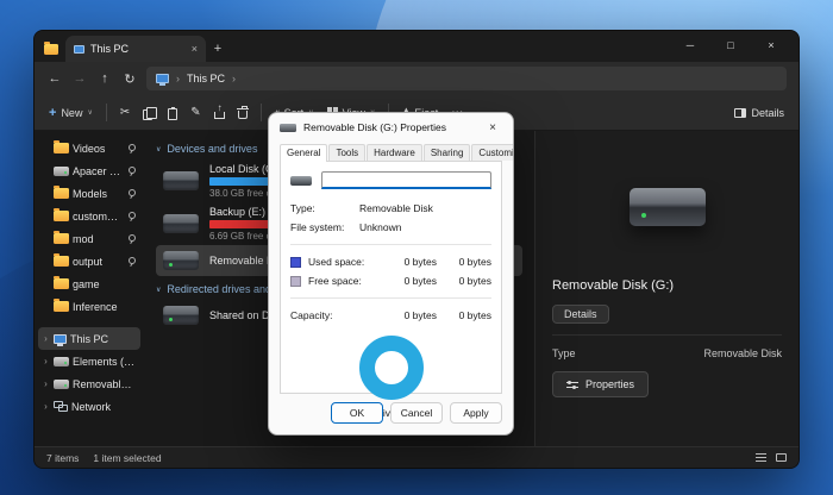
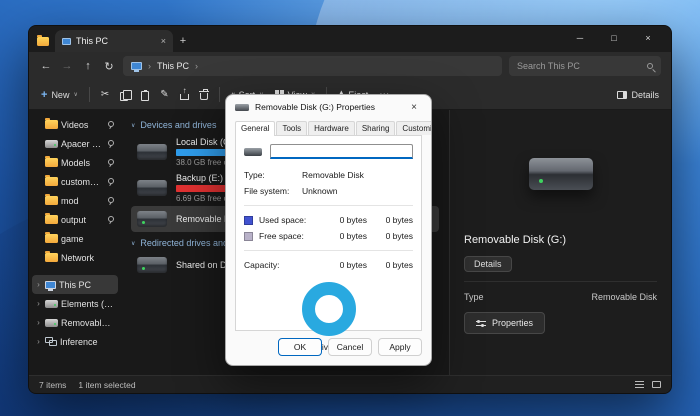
  This PC
  ×
  +
  ─
  □
  ×
  ←
  →
  ↑
  ↻
  ›
  This PC
  ›
+ Search This PC
  +
  New
  ✂
  ✎
  Details
  Videos
  Apacer (D:
  Models
  custom_no
  mod
  output
  game
- Inference
+ Network
  ›
  This PC
  ›
  Elements (H:)
  ›
  Removable D
  ›
- Network
+ Inference
  Devices and drives
  Local Disk (
  Backup (E:)
  Removable Disk (G:)
  Details
  Type
  Removable Disk
  Properties
  7 items
  1 item selected
  Removable Disk (G:) Properties
  ×
  General
  Tools
  Hardware
  Sharing
  Customi
  Type:
  Removable Disk
  File system:
  Unknown
  Used space:
  0 bytes
  0 bytes
  Free space:
  0 bytes
  0 bytes
  Capacity:
  0 bytes
  0 bytes
  OK
  Cancel
  Apply
